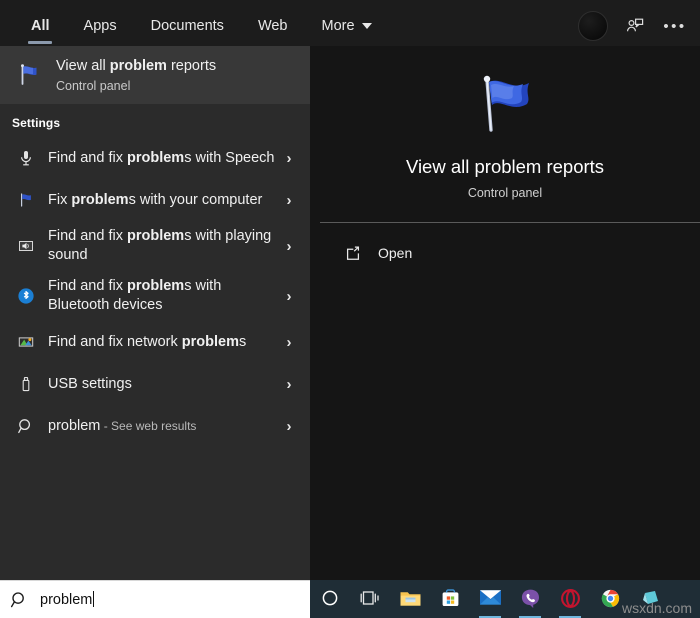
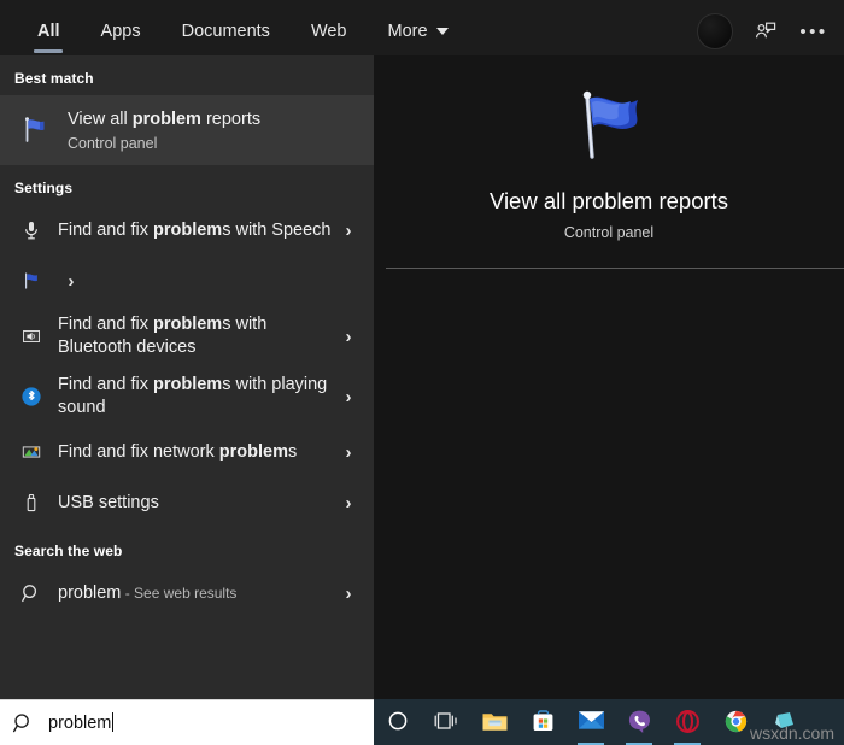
  All
  Apps
  Documents
  Web
  More
  •••
+ Best match
  View all problem reports
  Control panel
  Settings
  Find and fix problems with Speech
  ›
- Fix problems with your computer
  ›
- Find and fix problems with playing sound
+ Find and fix problems with Bluetooth devices
  ›
- Find and fix problems with Bluetooth devices
+ Find and fix problems with playing sound
  ›
  Find and fix network problems
  ›
  USB settings
  ›
+ Search the web
  problem - See web results
  ›
  View all problem reports
  Control panel
- Open
  problem
  wsxdn.com
